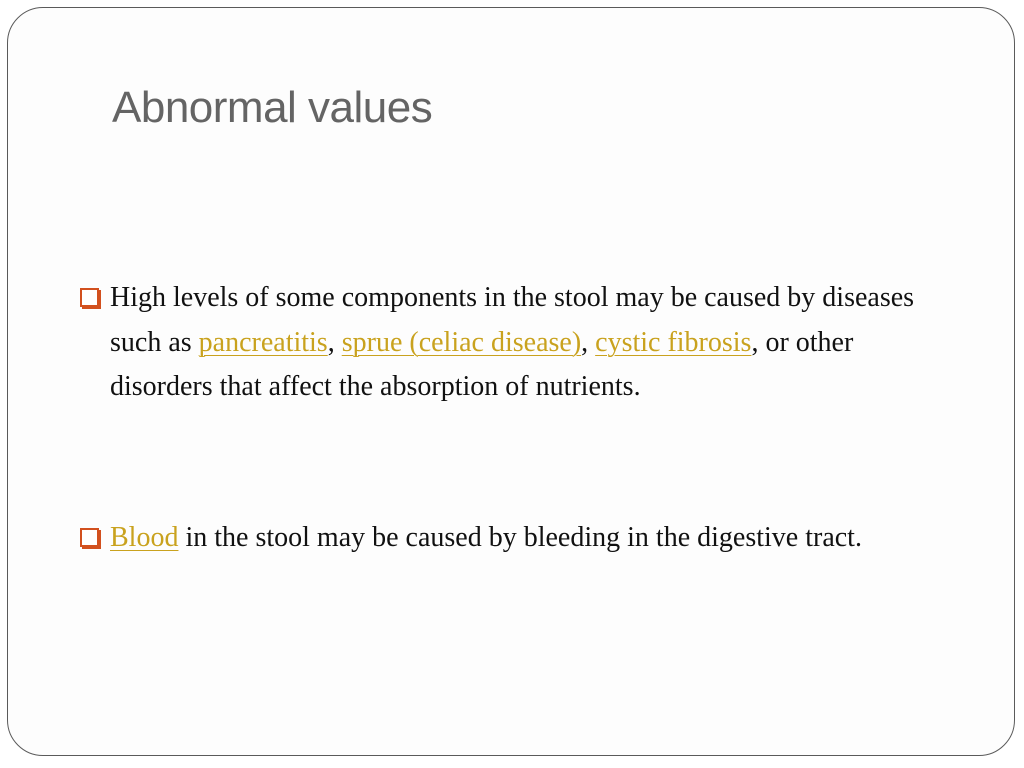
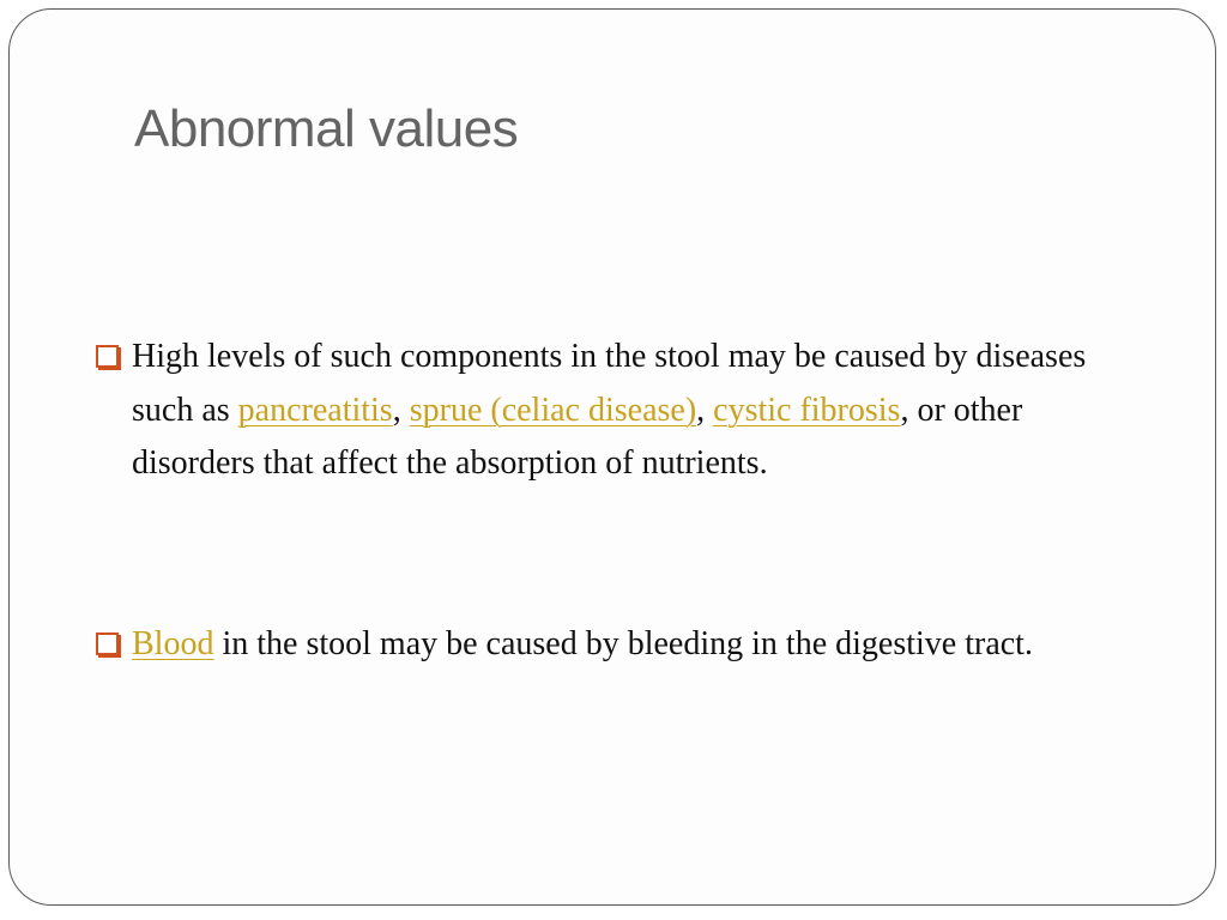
  Abnormal values
- High levels of some components in the stool may be caused by diseases such as pancreatitis, sprue (celiac disease), cystic fibrosis, or other disorders that affect the absorption of nutrients.
+ High levels of such components in the stool may be caused by diseases such as pancreatitis, sprue (celiac disease), cystic fibrosis, or other disorders that affect the absorption of nutrients.
  Blood in the stool may be caused by bleeding in the digestive tract.
